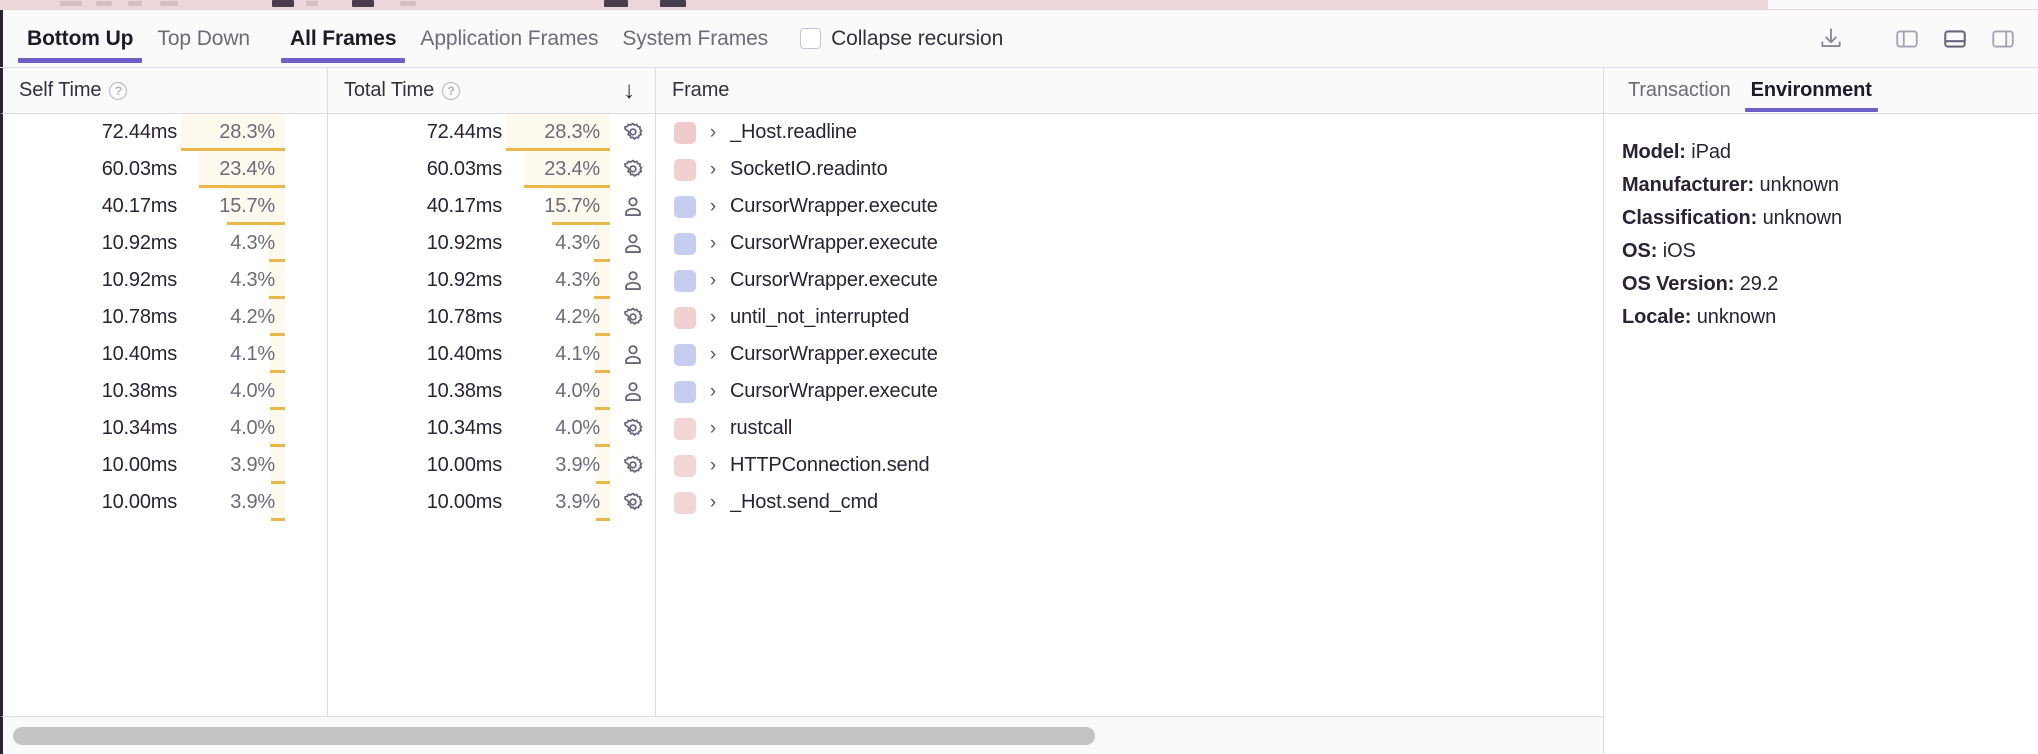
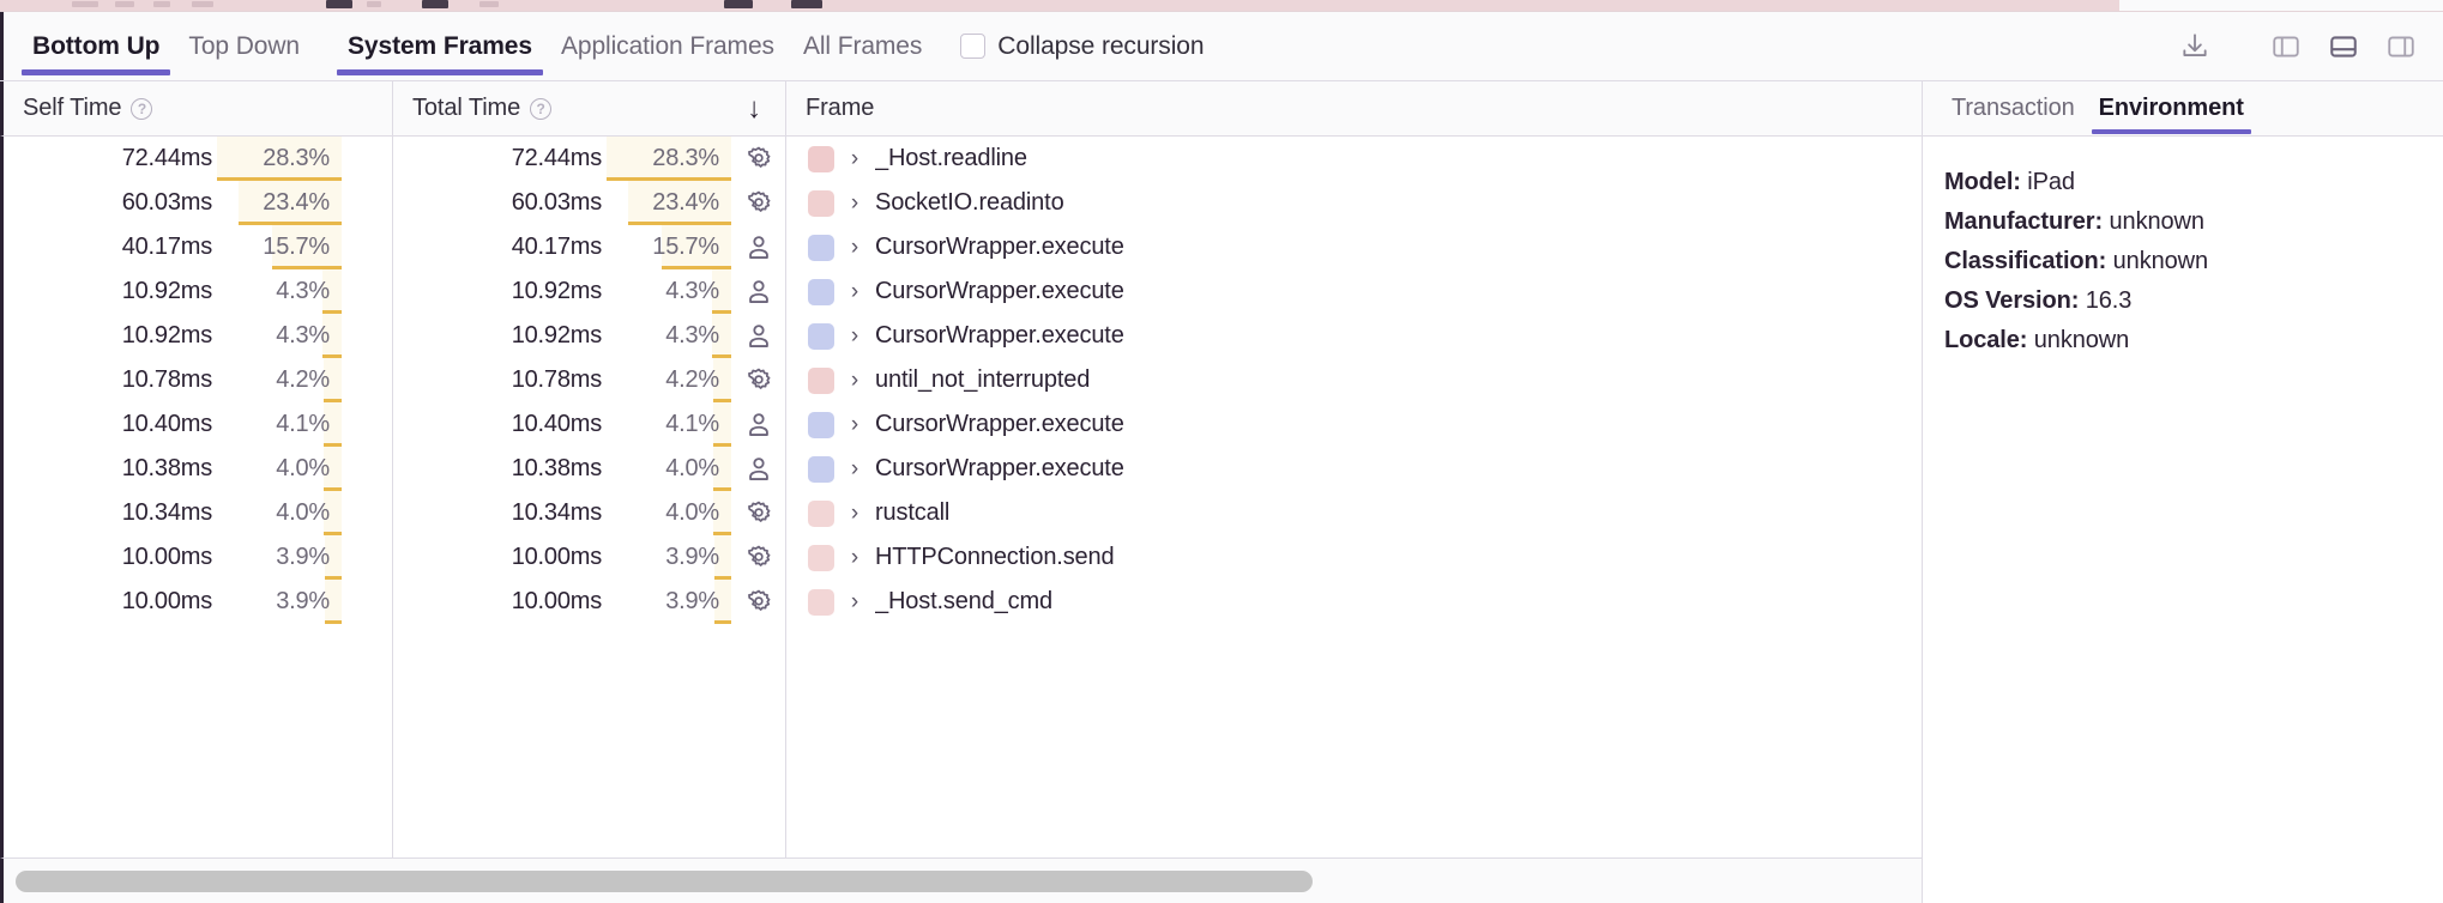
  Bottom Up
  Top Down
- All Frames
+ System Frames
  Application Frames
- System Frames
+ All Frames
  Collapse recursion
  Self Time
  ?
  Total Time
  ?
  ↓
  Frame
  72.44ms
  28.3%
  72.44ms
  28.3%
  ›
  _Host.readline
  60.03ms
  23.4%
  60.03ms
  23.4%
  ›
  SocketIO.readinto
  40.17ms
  15.7%
  40.17ms
  15.7%
  ›
  CursorWrapper.execute
  10.92ms
  4.3%
  10.92ms
  4.3%
  ›
  CursorWrapper.execute
  10.92ms
  4.3%
  10.92ms
  4.3%
  ›
  CursorWrapper.execute
  10.78ms
  4.2%
  10.78ms
  4.2%
  ›
  until_not_interrupted
  10.40ms
  4.1%
  10.40ms
  4.1%
  ›
  CursorWrapper.execute
  10.38ms
  4.0%
  10.38ms
  4.0%
  ›
  CursorWrapper.execute
  10.34ms
  4.0%
  10.34ms
  4.0%
  ›
  rustcall
  10.00ms
  3.9%
  10.00ms
  3.9%
  ›
  HTTPConnection.send
  10.00ms
  3.9%
  10.00ms
  3.9%
  ›
  _Host.send_cmd
  Transaction
  Environment
  Model: iPad
  Manufacturer: unknown
  Classification: unknown
- OS: iOS
- OS Version: 29.2
+ OS Version: 16.3
  Locale: unknown
